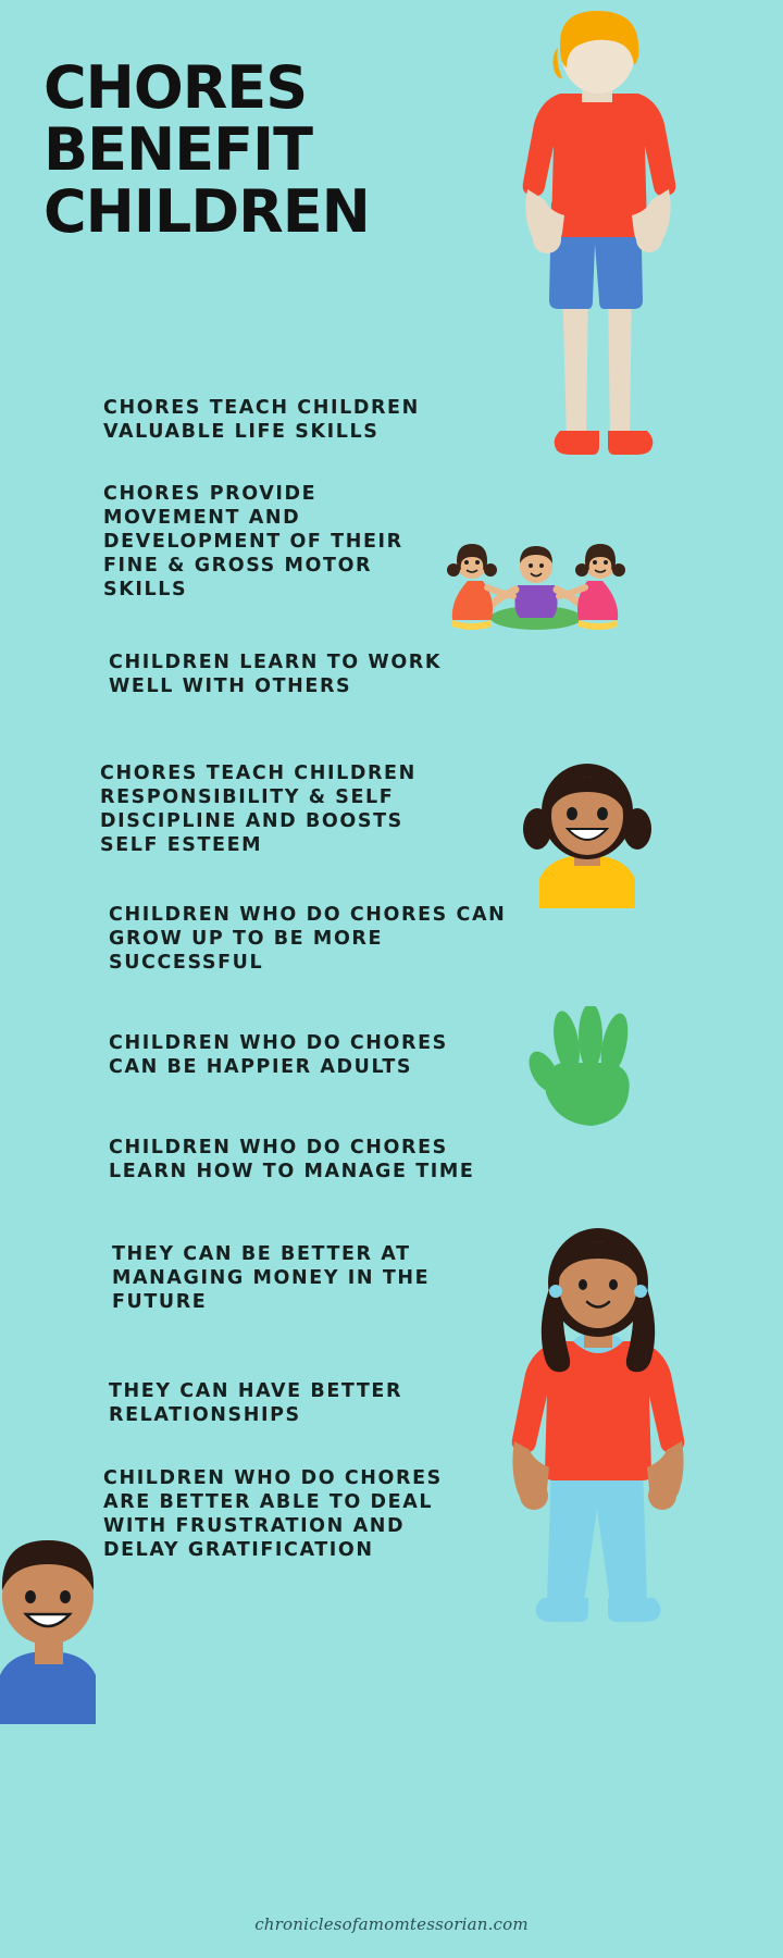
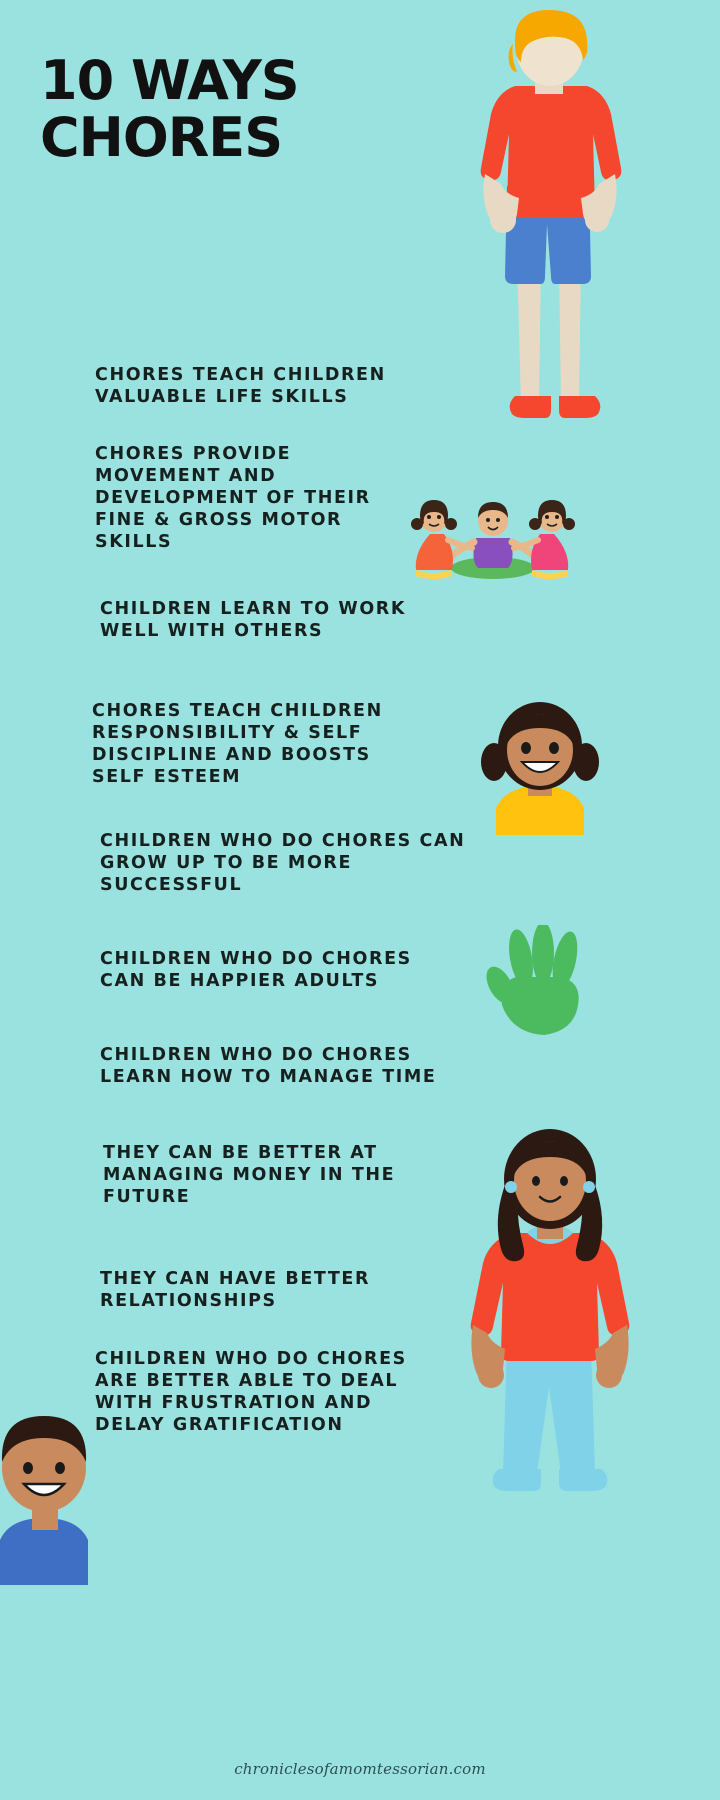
+ 10 WAYS
  CHORES
- BENEFIT
- CHILDREN
  CHORES TEACH CHILDREN
  VALUABLE LIFE SKILLS
  CHORES PROVIDE
  MOVEMENT AND
  DEVELOPMENT OF THEIR
  FINE & GROSS MOTOR
  SKILLS
  CHILDREN LEARN TO WORK
  WELL WITH OTHERS
  CHORES TEACH CHILDREN
  RESPONSIBILITY & SELF
  DISCIPLINE AND BOOSTS
  SELF ESTEEM
  CHILDREN WHO DO CHORES CAN
  GROW UP TO BE MORE
  SUCCESSFUL
  CHILDREN WHO DO CHORES
  CAN BE HAPPIER ADULTS
  CHILDREN WHO DO CHORES
  LEARN HOW TO MANAGE TIME
  THEY CAN BE BETTER AT
  MANAGING MONEY IN THE
  FUTURE
  THEY CAN HAVE BETTER
  RELATIONSHIPS
  CHILDREN WHO DO CHORES
  ARE BETTER ABLE TO DEAL
  WITH FRUSTRATION AND
  DELAY GRATIFICATION
  chroniclesofamomtessorian.com
